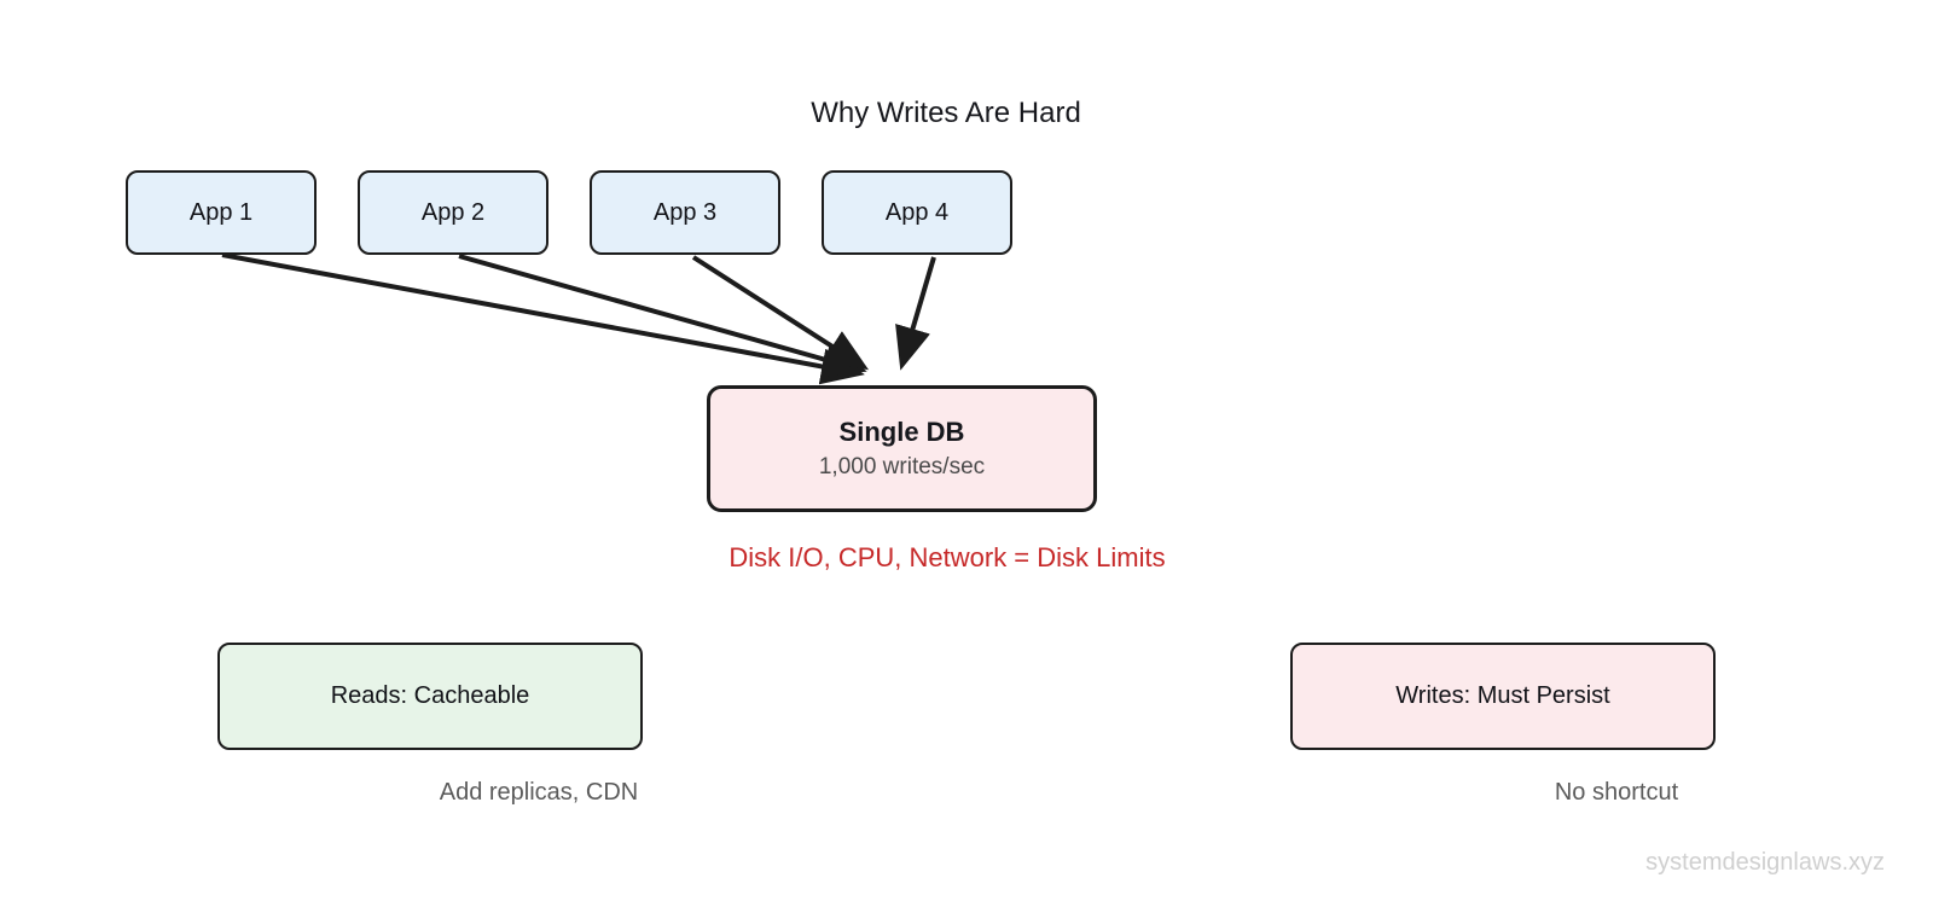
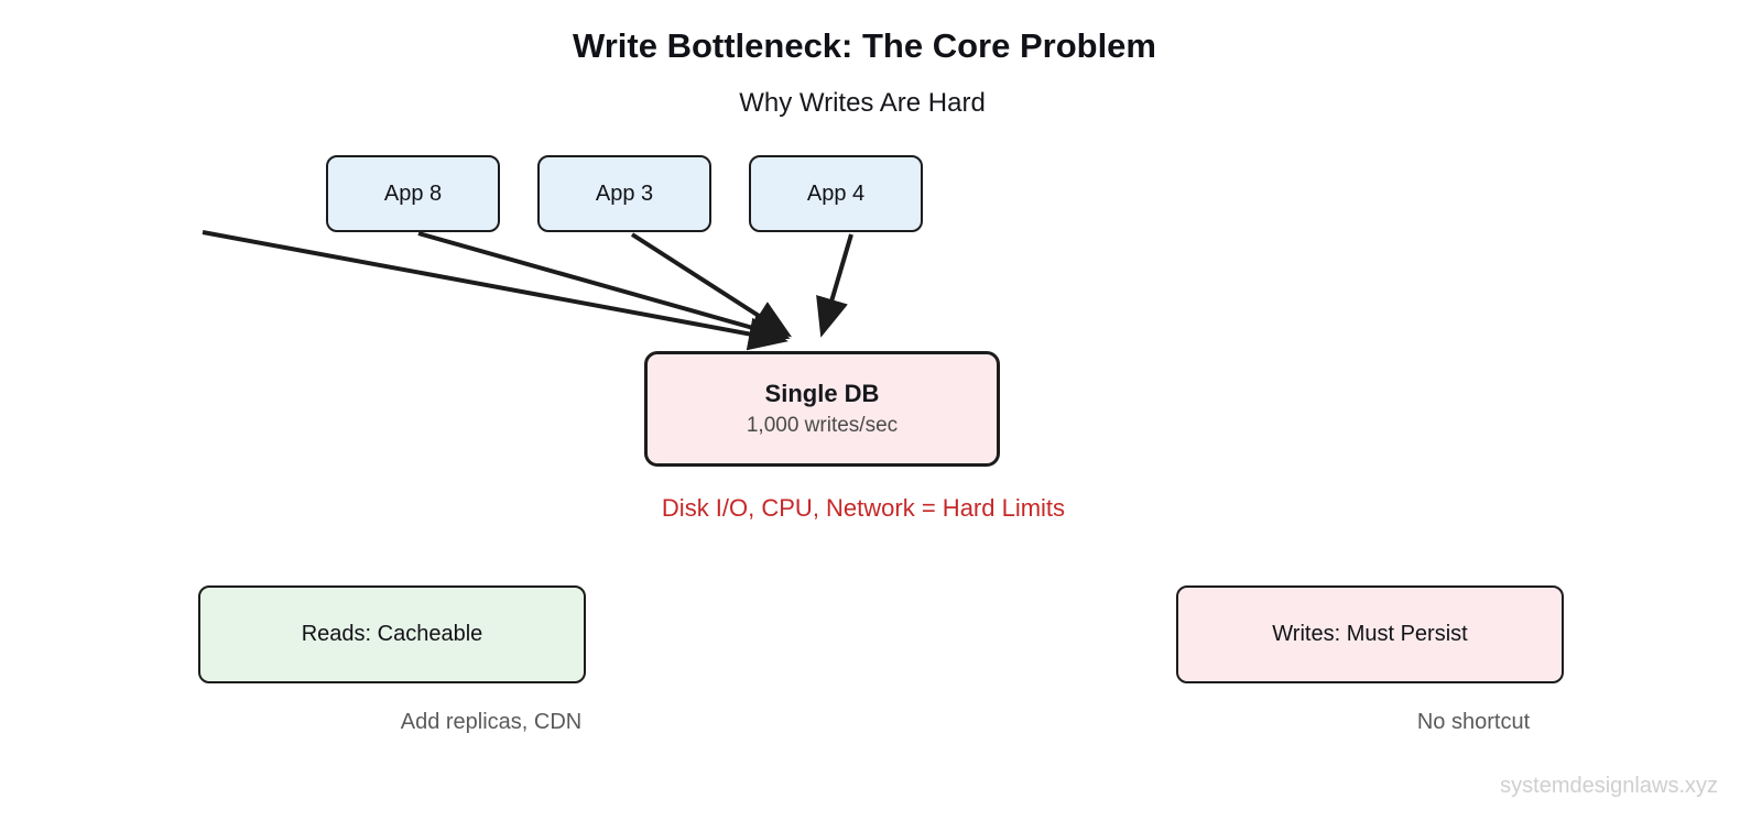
+ Write Bottleneck: The Core Problem
  Why Writes Are Hard
- App 1
- App 2
+ App 8
  App 3
  App 4
  Single DB
  1,000 writes/sec
- Disk I/O, CPU, Network = Disk Limits
+ Disk I/O, CPU, Network = Hard Limits
  Reads: Cacheable
  Writes: Must Persist
  Add replicas, CDN
  No shortcut
  systemdesignlaws.xyz
